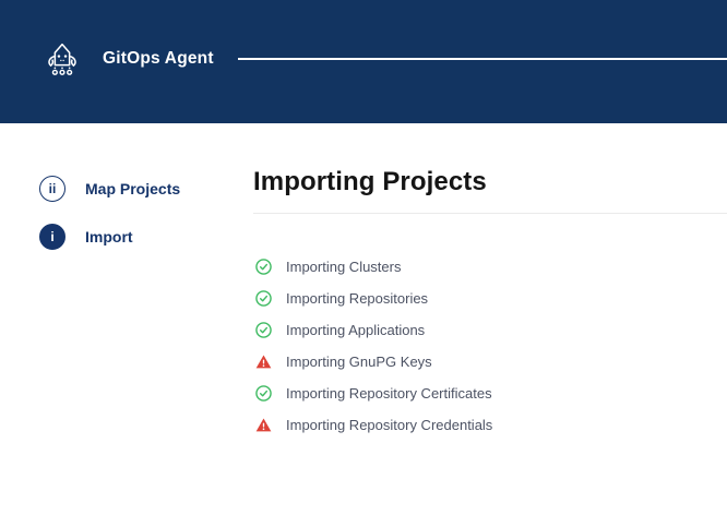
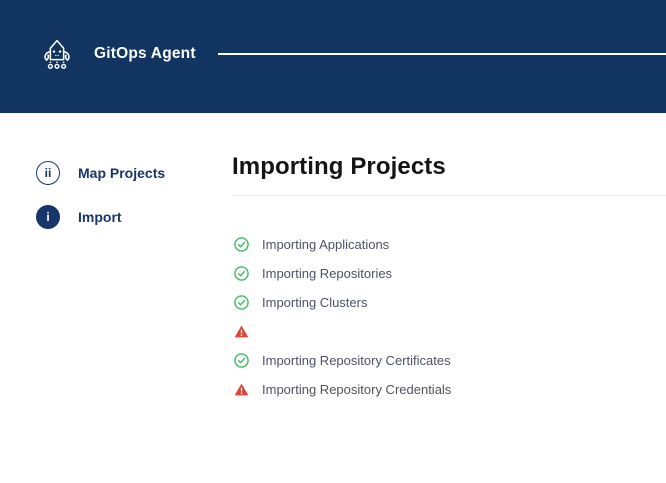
  GitOps Agent
  ii
  Map Projects
  i
  Import
  Importing Projects
- Importing Clusters
+ Importing Applications
  Importing Repositories
- Importing Applications
+ Importing Clusters
- Importing GnuPG Keys
  Importing Repository Certificates
  Importing Repository Credentials
